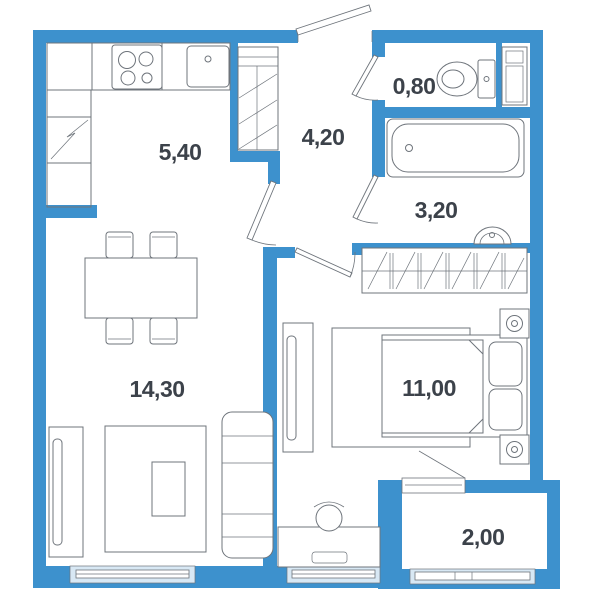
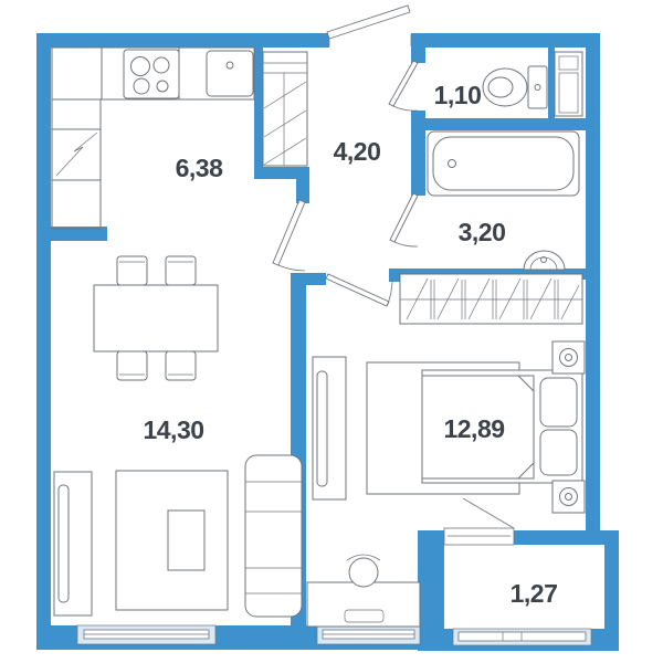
- 5,40
+ 6,38
  4,20
- 0,80
+ 1,10
  3,20
  14,30
- 11,00
+ 12,89
- 2,00
+ 1,27
